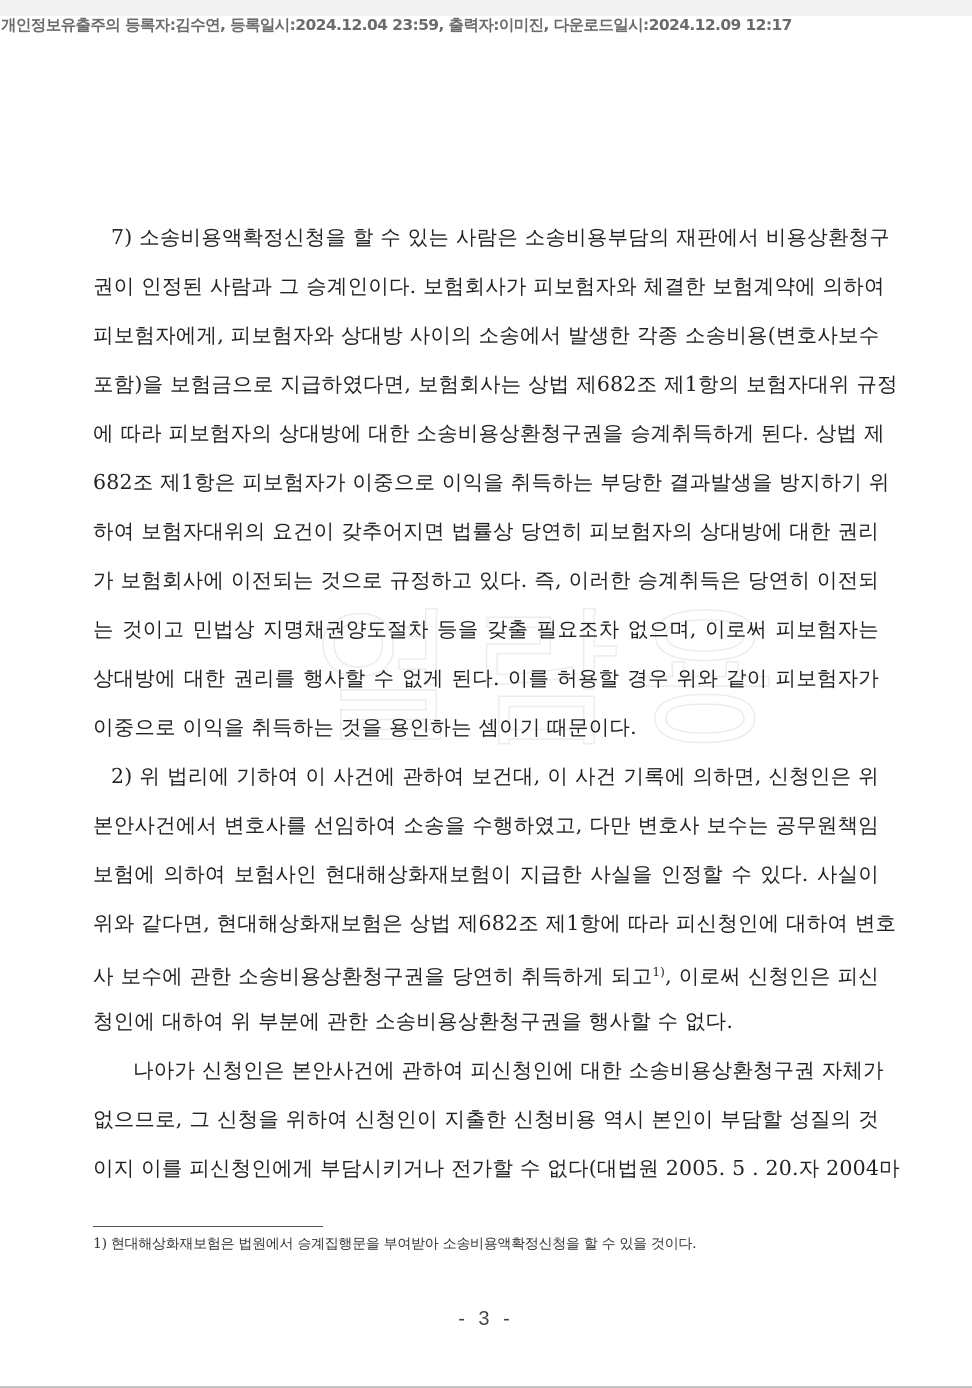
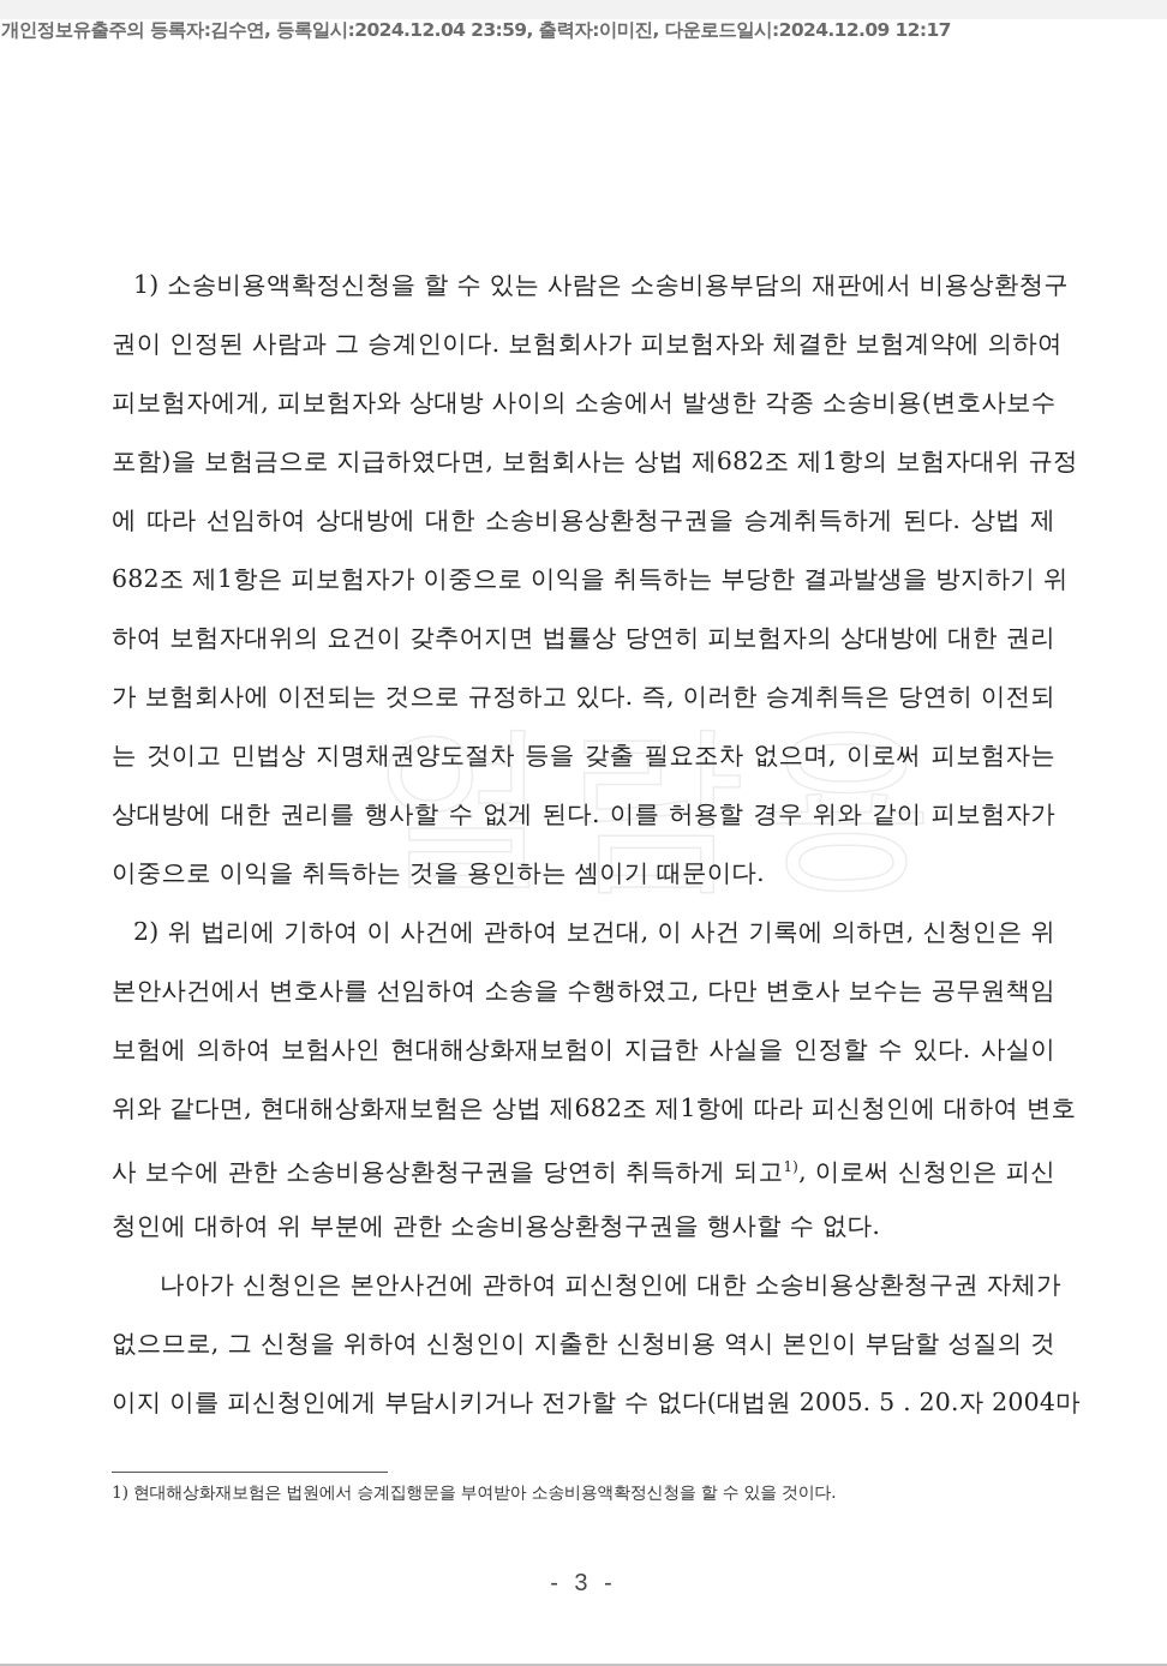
  개인정보유출주의 등록자:김수연, 등록일시:2024.12.04 23:59, 출력자:이미진, 다운로드일시:2024.12.09 12:17
  열람용
- 7) 소송비용액확정신청을 할 수 있는 사람은 소송비용부담의 재판에서 비용상환청구
+ 1) 소송비용액확정신청을 할 수 있는 사람은 소송비용부담의 재판에서 비용상환청구
  권이 인정된 사람과 그 승계인이다. 보험회사가 피보험자와 체결한 보험계약에 의하여
  피보험자에게, 피보험자와 상대방 사이의 소송에서 발생한 각종 소송비용(변호사보수
  포함)을 보험금으로 지급하였다면, 보험회사는 상법 제682조 제1항의 보험자대위 규정
- 에 따라 피보험자의 상대방에 대한 소송비용상환청구권을 승계취득하게 된다. 상법 제
+ 에 따라 선임하여 상대방에 대한 소송비용상환청구권을 승계취득하게 된다. 상법 제
  682조 제1항은 피보험자가 이중으로 이익을 취득하는 부당한 결과발생을 방지하기 위
  하여 보험자대위의 요건이 갖추어지면 법률상 당연히 피보험자의 상대방에 대한 권리
  가 보험회사에 이전되는 것으로 규정하고 있다. 즉, 이러한 승계취득은 당연히 이전되
  는 것이고 민법상 지명채권양도절차 등을 갖출 필요조차 없으며, 이로써 피보험자는
  상대방에 대한 권리를 행사할 수 없게 된다. 이를 허용할 경우 위와 같이 피보험자가
  이중으로 이익을 취득하는 것을 용인하는 셈이기 때문이다.
  2) 위 법리에 기하여 이 사건에 관하여 보건대, 이 사건 기록에 의하면, 신청인은 위
  본안사건에서 변호사를 선임하여 소송을 수행하였고, 다만 변호사 보수는 공무원책임
  보험에 의하여 보험사인 현대해상화재보험이 지급한 사실을 인정할 수 있다. 사실이
  위와 같다면, 현대해상화재보험은 상법 제682조 제1항에 따라 피신청인에 대하여 변호
  사 보수에 관한 소송비용상환청구권을 당연히 취득하게 되고1), 이로써 신청인은 피신
  청인에 대하여 위 부분에 관한 소송비용상환청구권을 행사할 수 없다.
  나아가 신청인은 본안사건에 관하여 피신청인에 대한 소송비용상환청구권 자체가
  없으므로, 그 신청을 위하여 신청인이 지출한 신청비용 역시 본인이 부담할 성질의 것
  이지 이를 피신청인에게 부담시키거나 전가할 수 없다(대법원 2005. 5 . 20.자 2004마
  1) 현대해상화재보험은 법원에서 승계집행문을 부여받아 소송비용액확정신청을 할 수 있을 것이다.
  - 3 -
